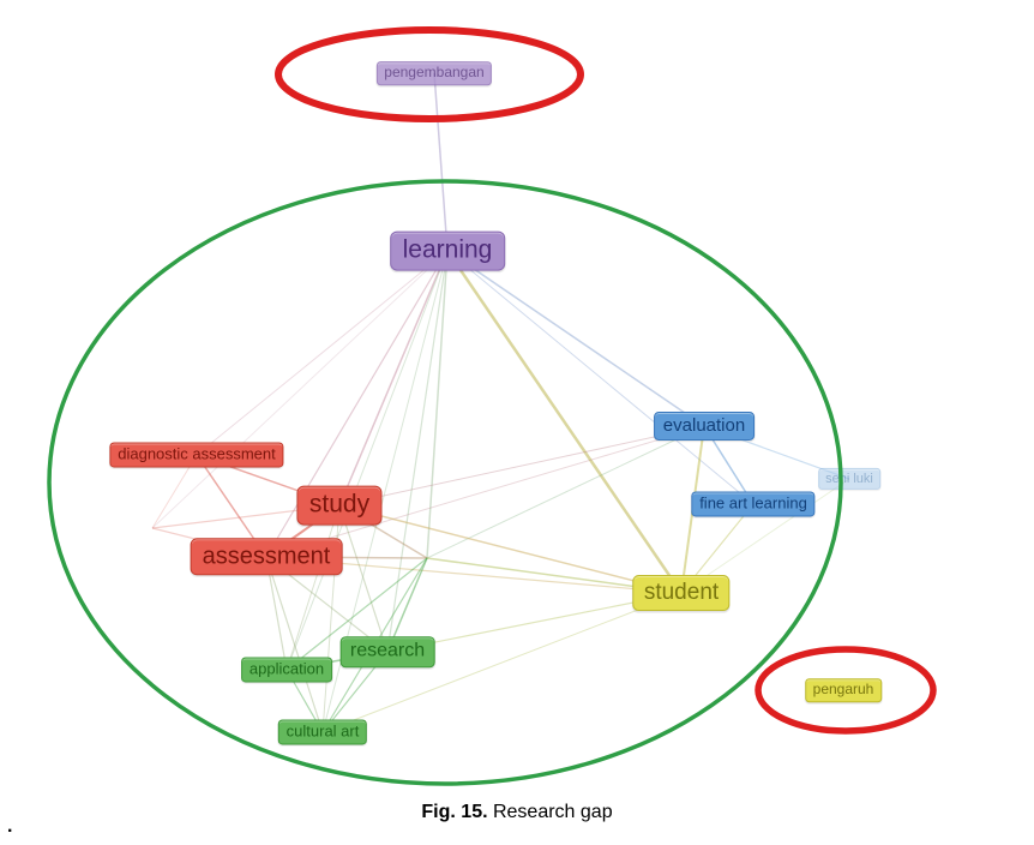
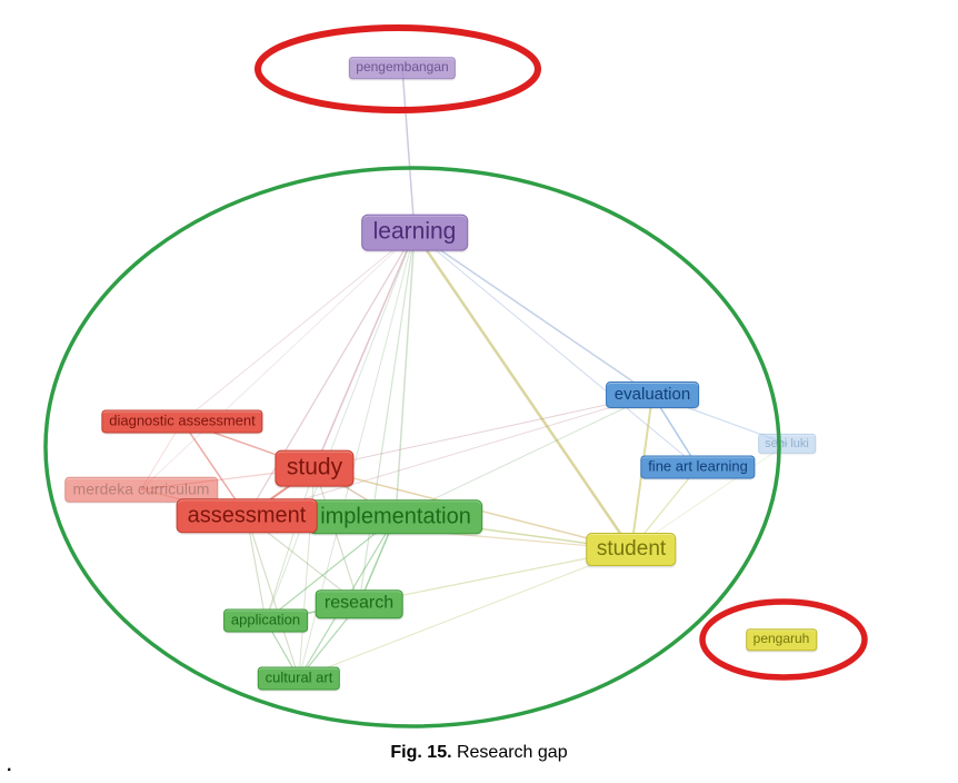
  pengembangan
  learning
  evaluation
  seni luki
  fine art learning
  diagnostic assessment
  study
+ merdeka curriculum
+ implementation
  assessment
  student
  research
  application
  cultural art
  pengaruh
  Fig. 15. Research gap
  .
